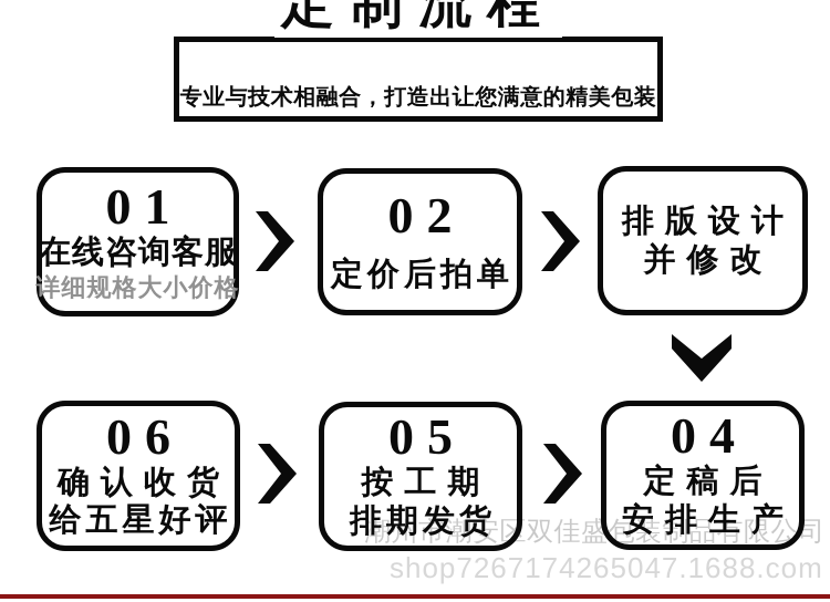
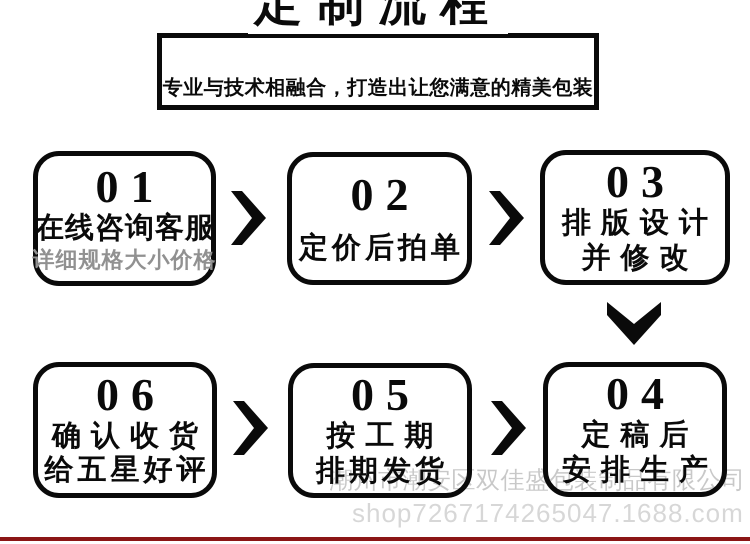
  定制流程
  专业与技术相融合，打造出让您满意的精美包装
  01
  在线咨询客服
  详细规格大小价格
  02
  定价后拍单
+ 03
  排版设计
  并修改
  06
  确认收货
  给五星好评
  05
  按工期
  排期发货
  04
  定稿后
  安排生产
  潮州市潮安区双佳盛包装制品有限公司
  shop7267174265047.1688.com
